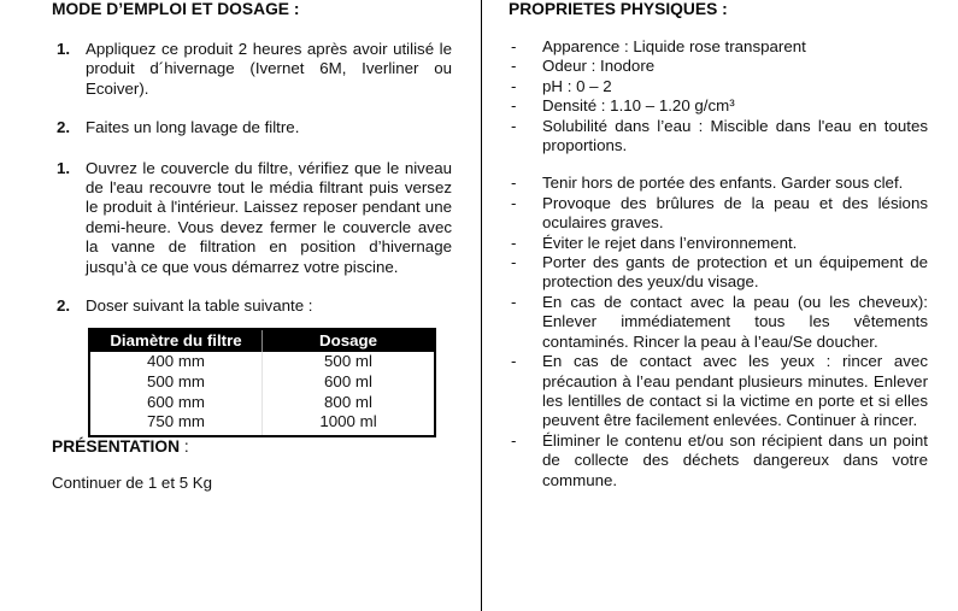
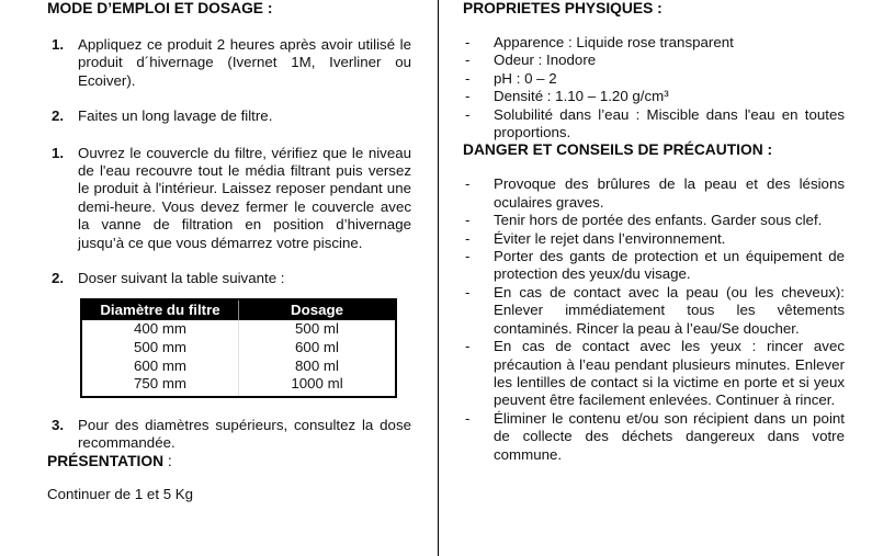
  MODE D’EMPLOI ET DOSAGE :
  1.
- Appliquez ce produit 2 heures après avoir utilisé le produit d´hivernage (Ivernet 6M, Iverliner ou Ecoiver).
+ Appliquez ce produit 2 heures après avoir utilisé le produit d´hivernage (Ivernet 1M, Iverliner ou Ecoiver).
  2.
  Faites un long lavage de filtre.
  1.
  Ouvrez le couvercle du filtre, vérifiez que le niveau de l'eau recouvre tout le média filtrant puis versez le produit à l'intérieur. Laissez reposer pendant une demi-heure. Vous devez fermer le couvercle avec la vanne de filtration en position d’hivernage jusqu’à ce que vous démarrez votre piscine.
  2.
  Doser suivant la table suivante :
  	Diamètre du filtre	Dosage
  400 mm	500 ml
  500 mm	600 ml
  600 mm	800 ml
  750 mm	1000 ml
+ 3.
+ Pour des diamètres supérieurs, consultez la dose recommandée.
  PRÉSENTATION :
  Continuer de 1 et 5 Kg
  PROPRIETES PHYSIQUES :
  -
  Apparence : Liquide rose transparent
  -
  Odeur : Inodore
  -
  pH : 0 – 2
  -
  Densité : 1.10 – 1.20 g/cm³
  -
  Solubilité dans l’eau : Miscible dans l'eau en toutes proportions.
+ DANGER ET CONSEILS DE PRÉCAUTION :
  -
- Tenir hors de portée des enfants. Garder sous clef.
+ Provoque des brûlures de la peau et des lésions oculaires graves.
  -
- Provoque des brûlures de la peau et des lésions oculaires graves.
+ Tenir hors de portée des enfants. Garder sous clef.
  -
  Éviter le rejet dans l’environnement.
  -
  Porter des gants de protection et un équipement de protection des yeux/du visage.
  -
  En cas de contact avec la peau (ou les cheveux): Enlever immédiatement tous les vêtements contaminés. Rincer la peau à l’eau/Se doucher.
  -
- En cas de contact avec les yeux : rincer avec précaution à l’eau pendant plusieurs minutes. Enlever les lentilles de contact si la victime en porte et si elles peuvent être facilement enlevées. Continuer à rincer.
+ En cas de contact avec les yeux : rincer avec précaution à l’eau pendant plusieurs minutes. Enlever les lentilles de contact si la victime en porte et si yeux peuvent être facilement enlevées. Continuer à rincer.
  -
  Éliminer le contenu et/ou son récipient dans un point de collecte des déchets dangereux dans votre commune.
